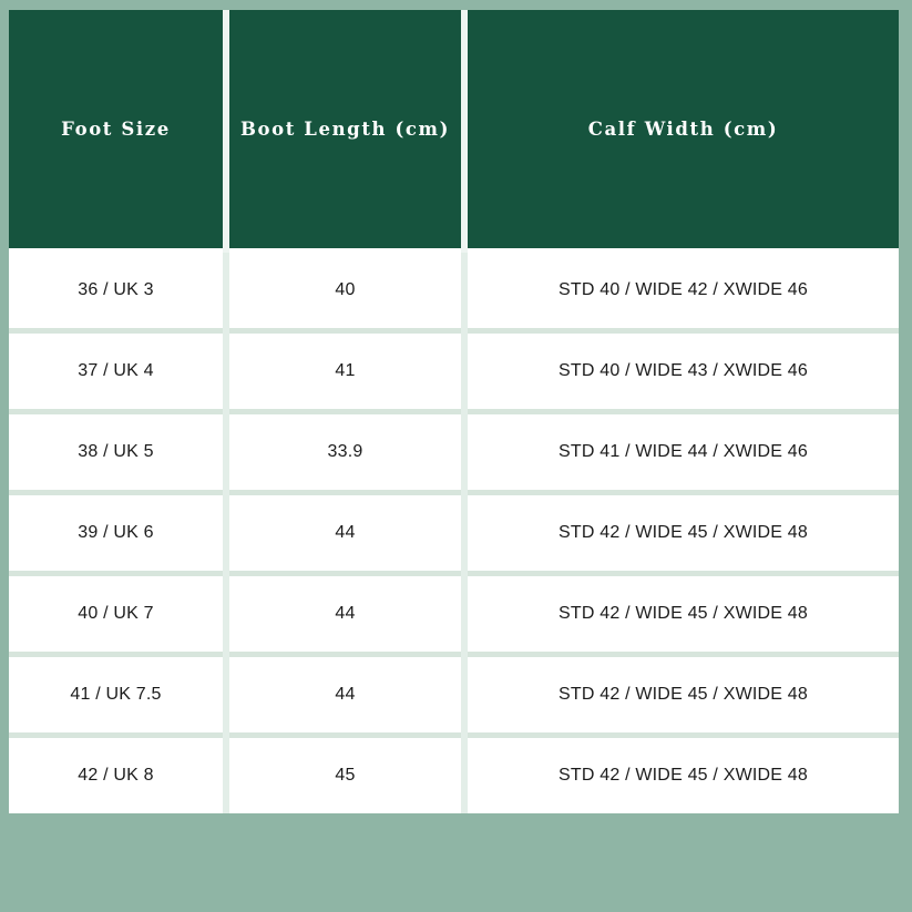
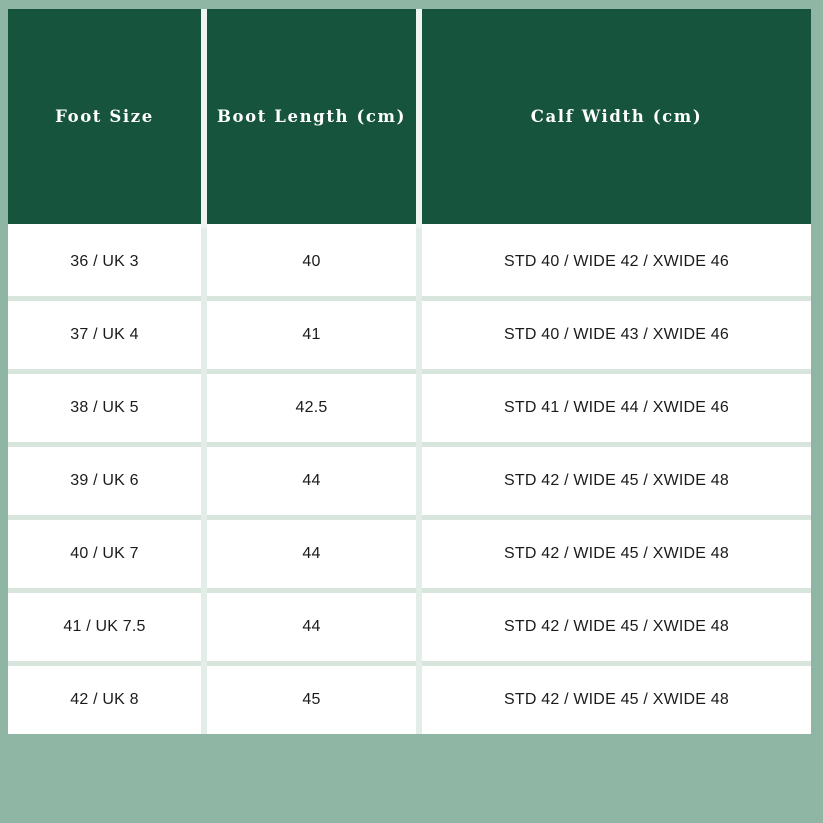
  Foot Size	Boot Length (cm)	Calf Width (cm)
  36 / UK 3	40	STD 40 / WIDE 42 / XWIDE 46
  37 / UK 4	41	STD 40 / WIDE 43 / XWIDE 46
- 38 / UK 5	33.9	STD 41 / WIDE 44 / XWIDE 46
+ 38 / UK 5	42.5	STD 41 / WIDE 44 / XWIDE 46
  39 / UK 6	44	STD 42 / WIDE 45 / XWIDE 48
  40 / UK 7	44	STD 42 / WIDE 45 / XWIDE 48
  41 / UK 7.5	44	STD 42 / WIDE 45 / XWIDE 48
  42 / UK 8	45	STD 42 / WIDE 45 / XWIDE 48
